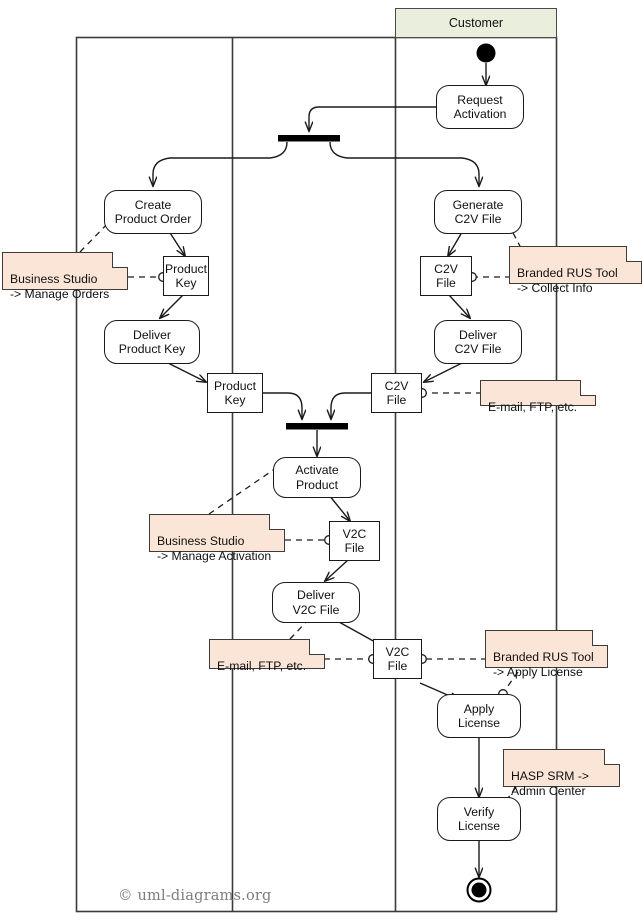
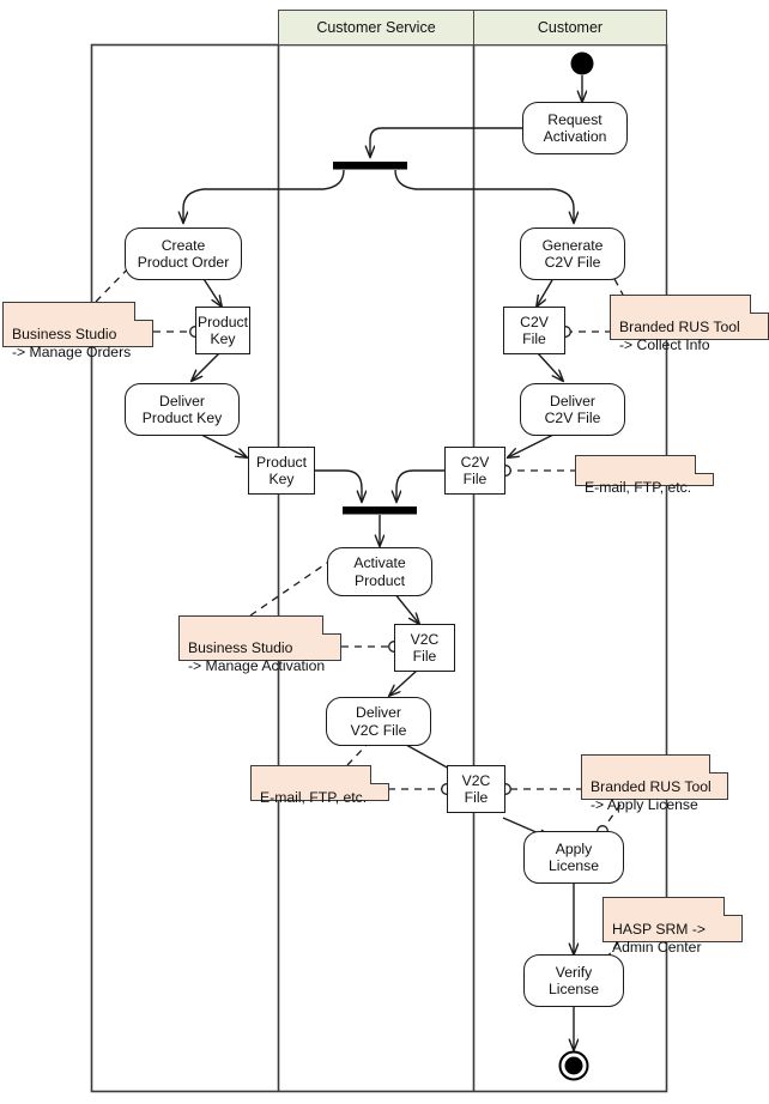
+ Customer Service
  Customer
  Request
  Activation
  Create
  Product Order
  Generate
  C2V File
  Deliver
  Product Key
  Deliver
  C2V File
  Activate
  Product
  Deliver
  V2C File
  Apply
  License
  Verify
  License
  Product
  Key
  C2V
  File
  Product
  Key
  C2V
  File
  V2C
  File
  V2C
  File
  Business Studio
  -> Manage Orders
  Branded RUS Tool
  -> Collect Info
  E-mail, FTP, etc.
  Business Studio
  -> Manage Activation
  E-mail, FTP, etc.
  Branded RUS Tool
  -> Apply License
  HASP SRM ->
  Admin Center
- © uml-diagrams.org
